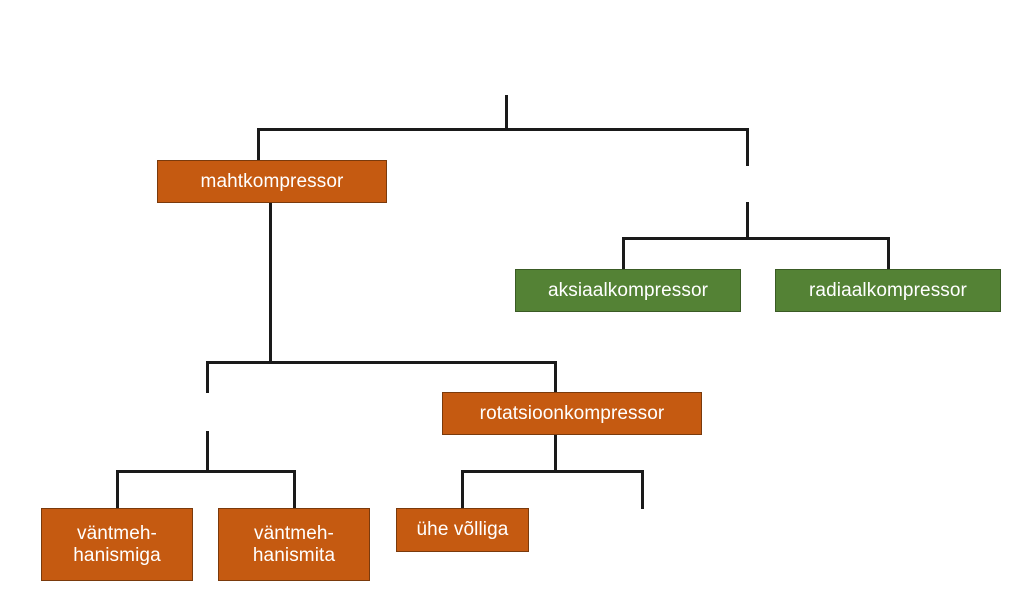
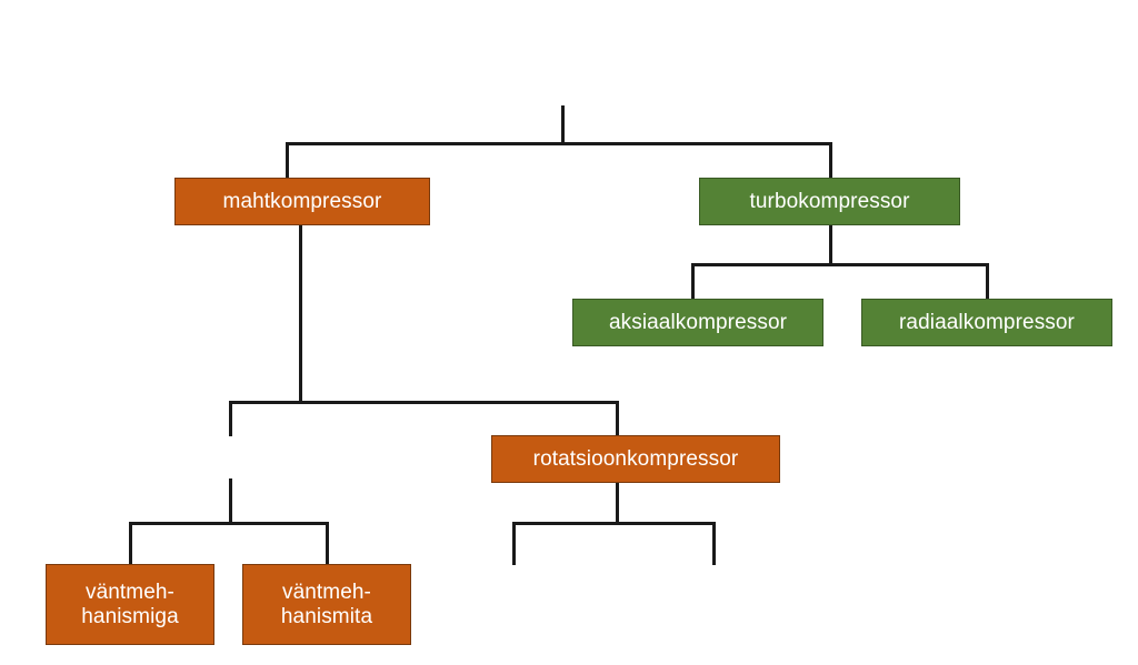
  mahtkompressor
+ turbokompressor
  aksiaalkompressor
  radiaalkompressor
  rotatsioonkompressor
  väntmeh-
  hanismiga
  väntmeh-
  hanismita
- ühe võlliga
